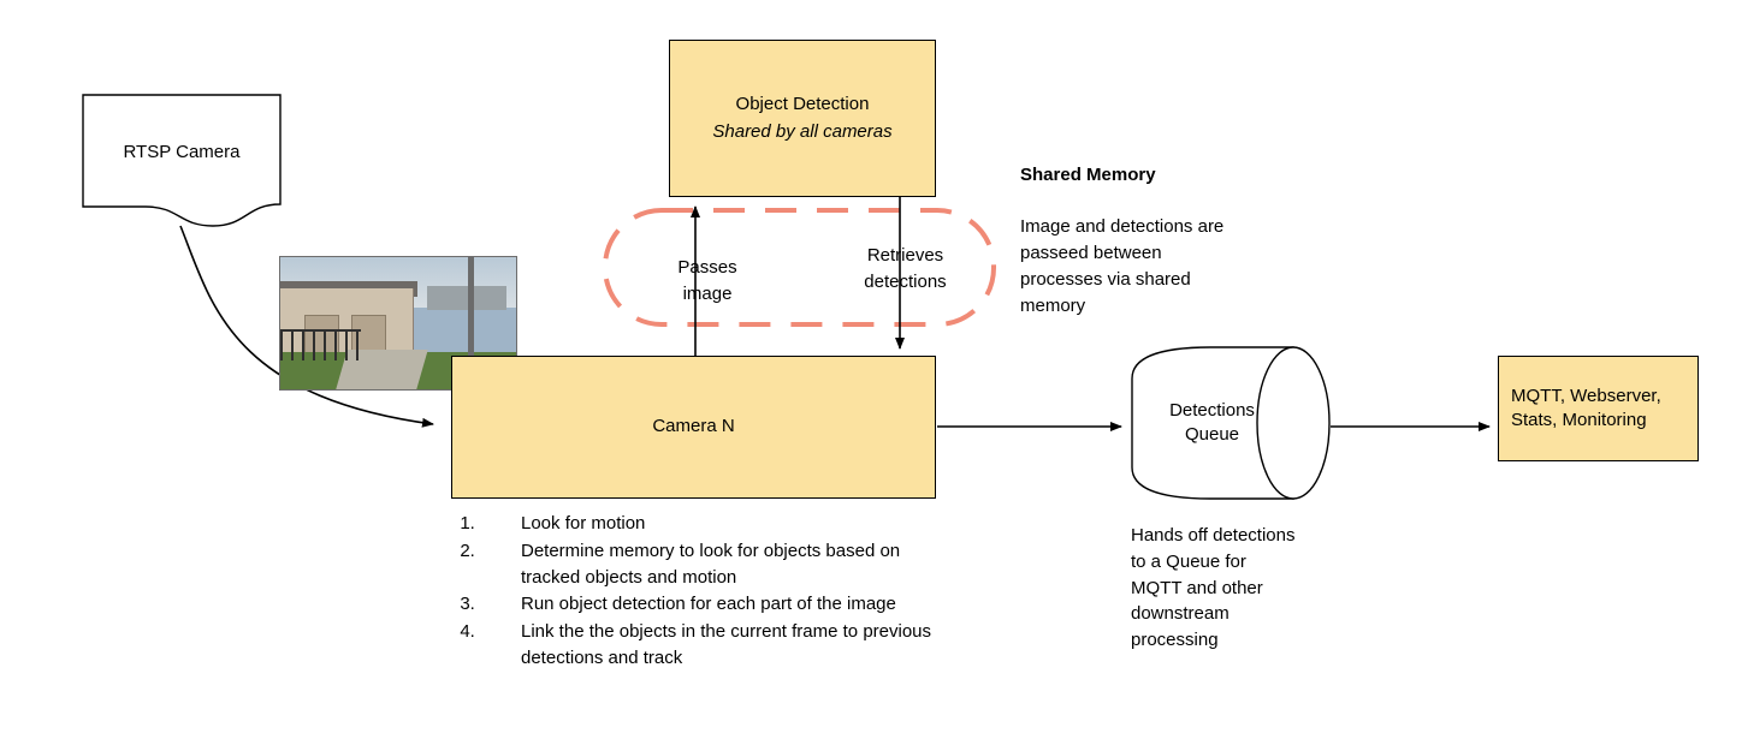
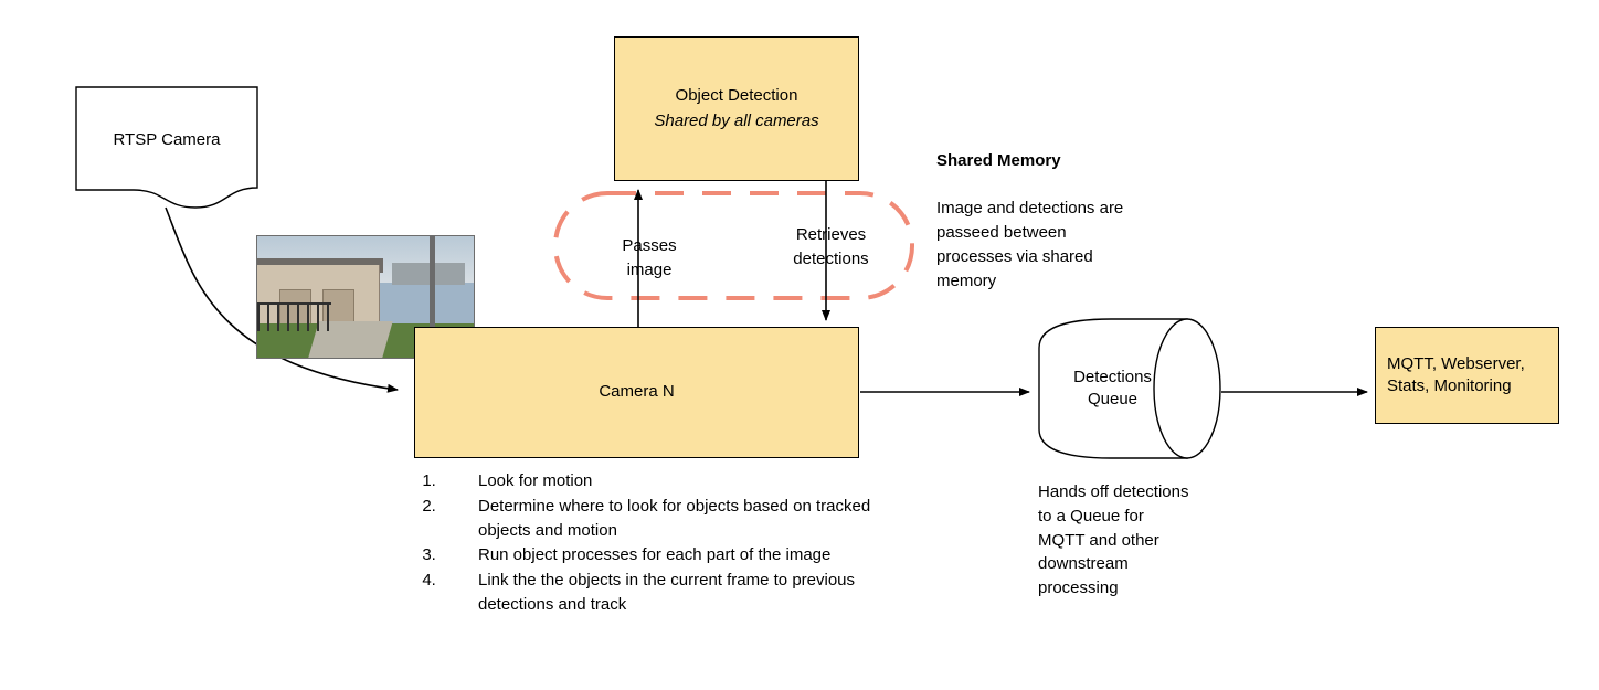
  RTSP Camera
  Object Detection
  Shared by all cameras
  Camera N
  Detections
  Queue
  MQTT, Webserver,
  Stats, Monitoring
  Passes
  image
  Retrieves
  detections
  Shared Memory
  Image and detections are
  passeed between
  processes via shared
  memory
  Hands off detections
  to a Queue for
  MQTT and other
  downstream
  processing
  Look for motion
- Determine memory to look for objects based on tracked objects and motion
+ Determine where to look for objects based on tracked objects and motion
- Run object detection for each part of the image
+ Run object processes for each part of the image
  Link the the objects in the current frame to previous detections and track
